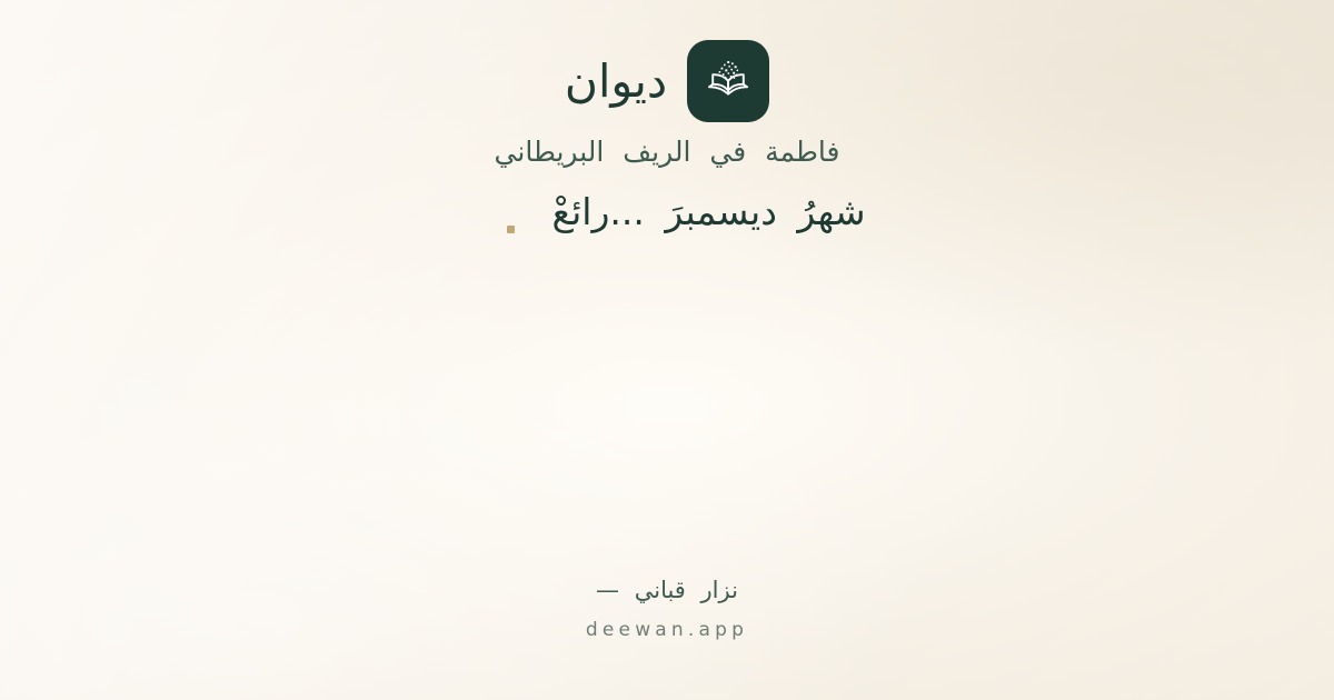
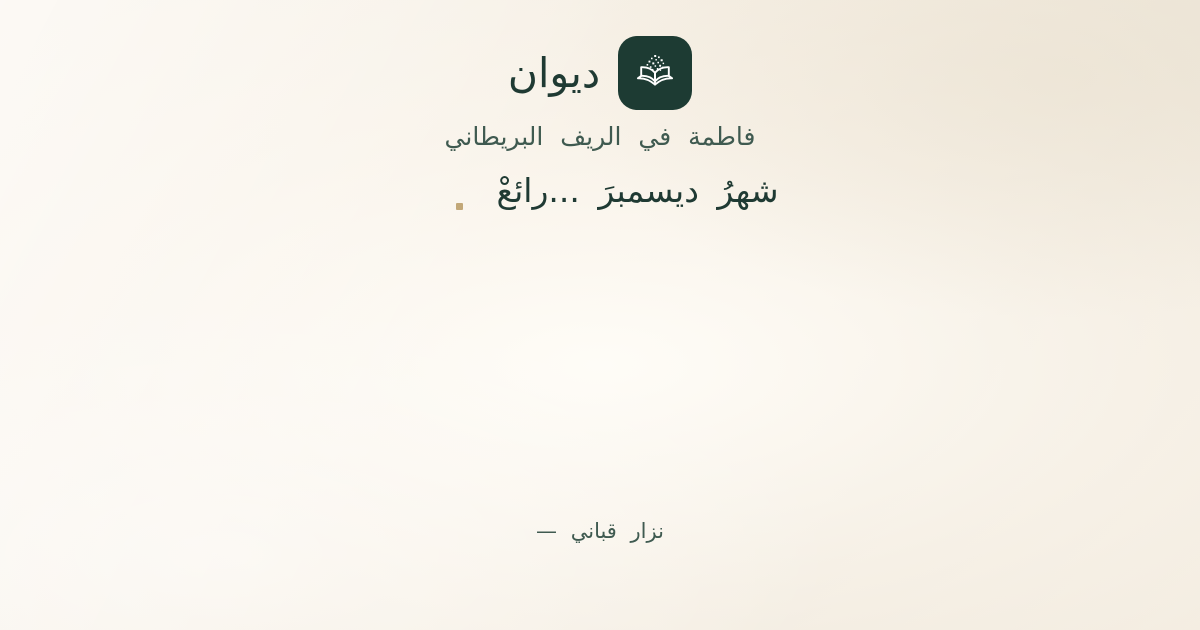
  ديوان
  فاطمة في الريف البريطاني
  شهرُ ديسمبرَ ...رائعْ
  نزار قباني —
- deewan.app
